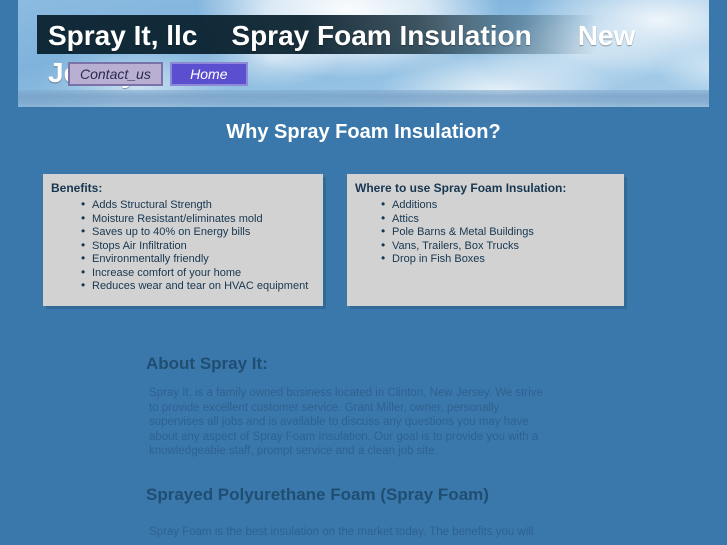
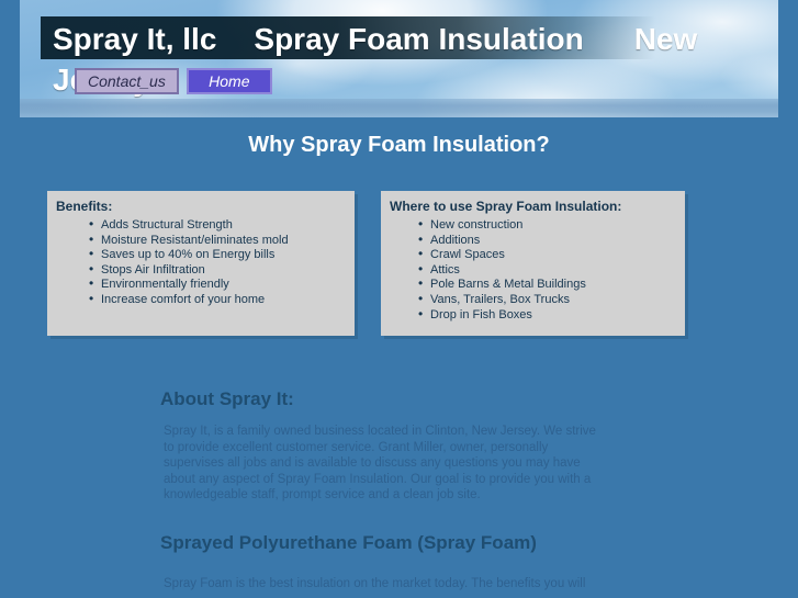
  Spray It, llc Spray Foam Insulation New J
  Contact_us
  Home
  Why Spray Foam Insulation?
  Benefits:
  Adds Structural Strength
  Moisture Resistant/eliminates mold
  Saves up to 40% on Energy bills
  Stops Air Infiltration
  Environmentally friendly
  Increase comfort of your home
- Reduces wear and tear on HVAC equipment
  Where to use Spray Foam Insulation:
+ New construction
  Additions
+ Crawl Spaces
  Attics
  Pole Barns & Metal Buildings
  Vans, Trailers, Box Trucks
  Drop in Fish Boxes
  About Spray It:
  Spray It, is a family owned business located in Clinton, New Jersey. We strive to provide excellent customer service. Grant Miller, owner, personally supervises all jobs and is available to discuss any questions you may have about any aspect of Spray Foam Insulation. Our goal is to provide you with a knowledgeable staff, prompt service and a clean job site.
  Sprayed Polyurethane Foam (Spray Foam)
  Spray Foam is the best insulation on the market today. The benefits you will
